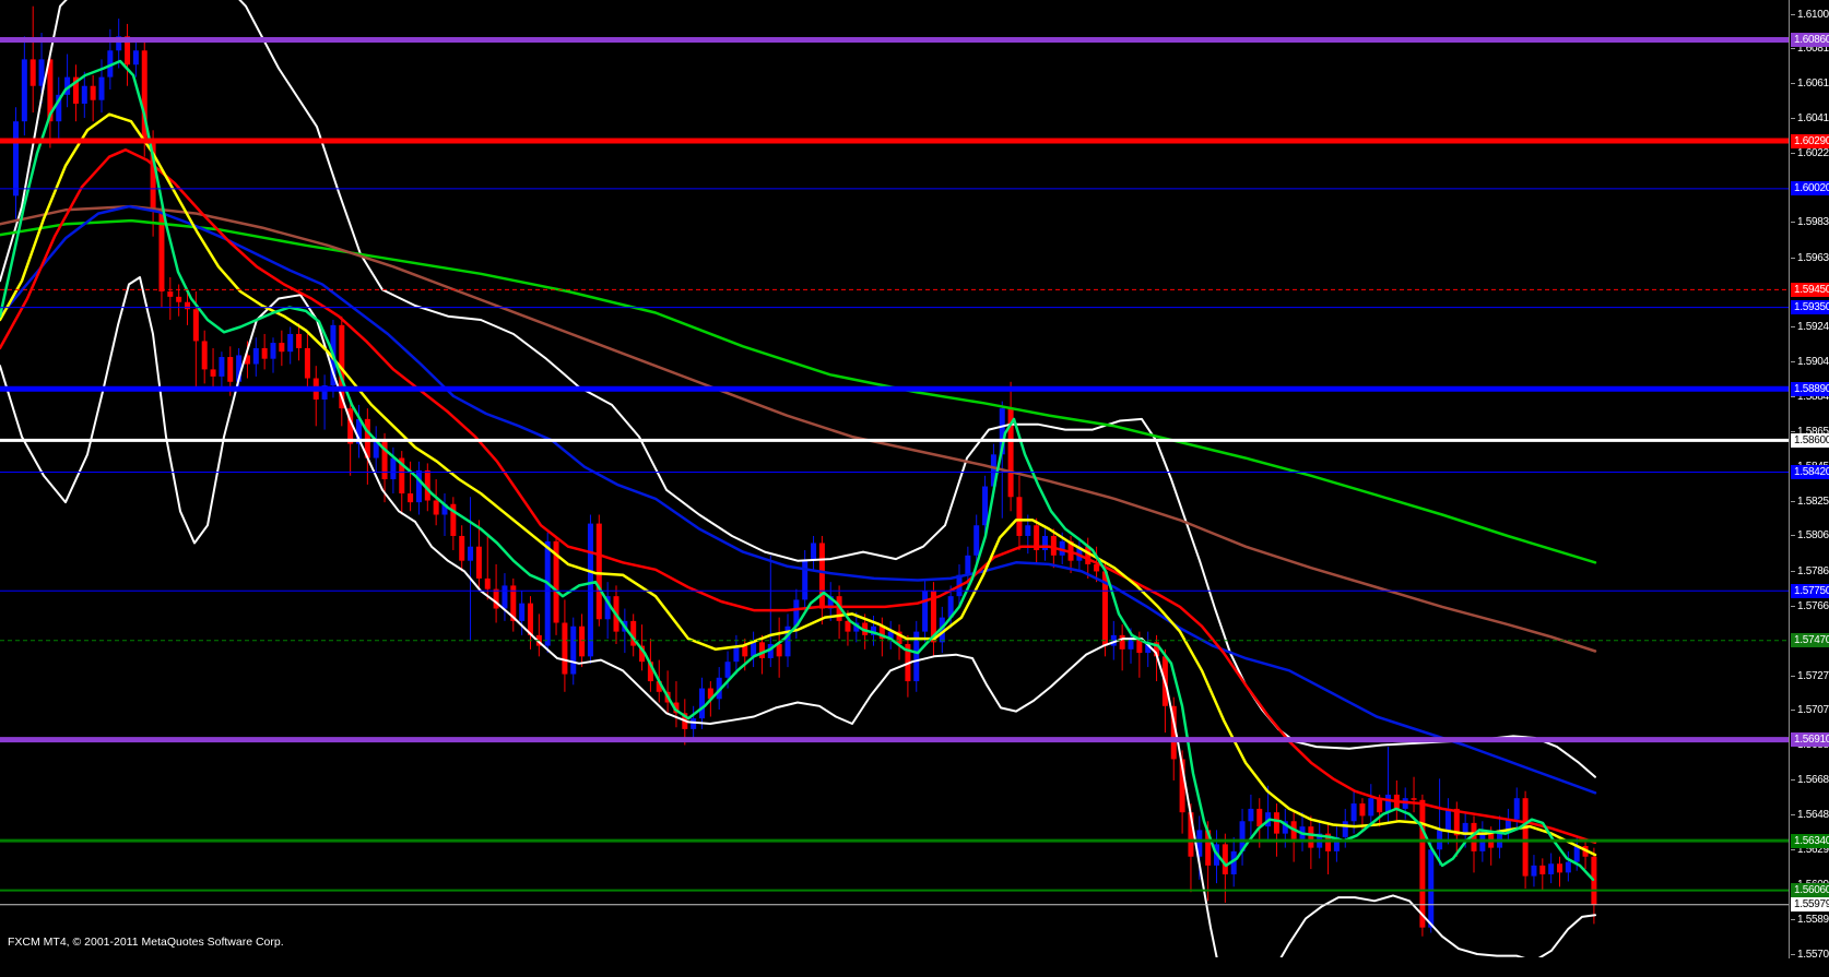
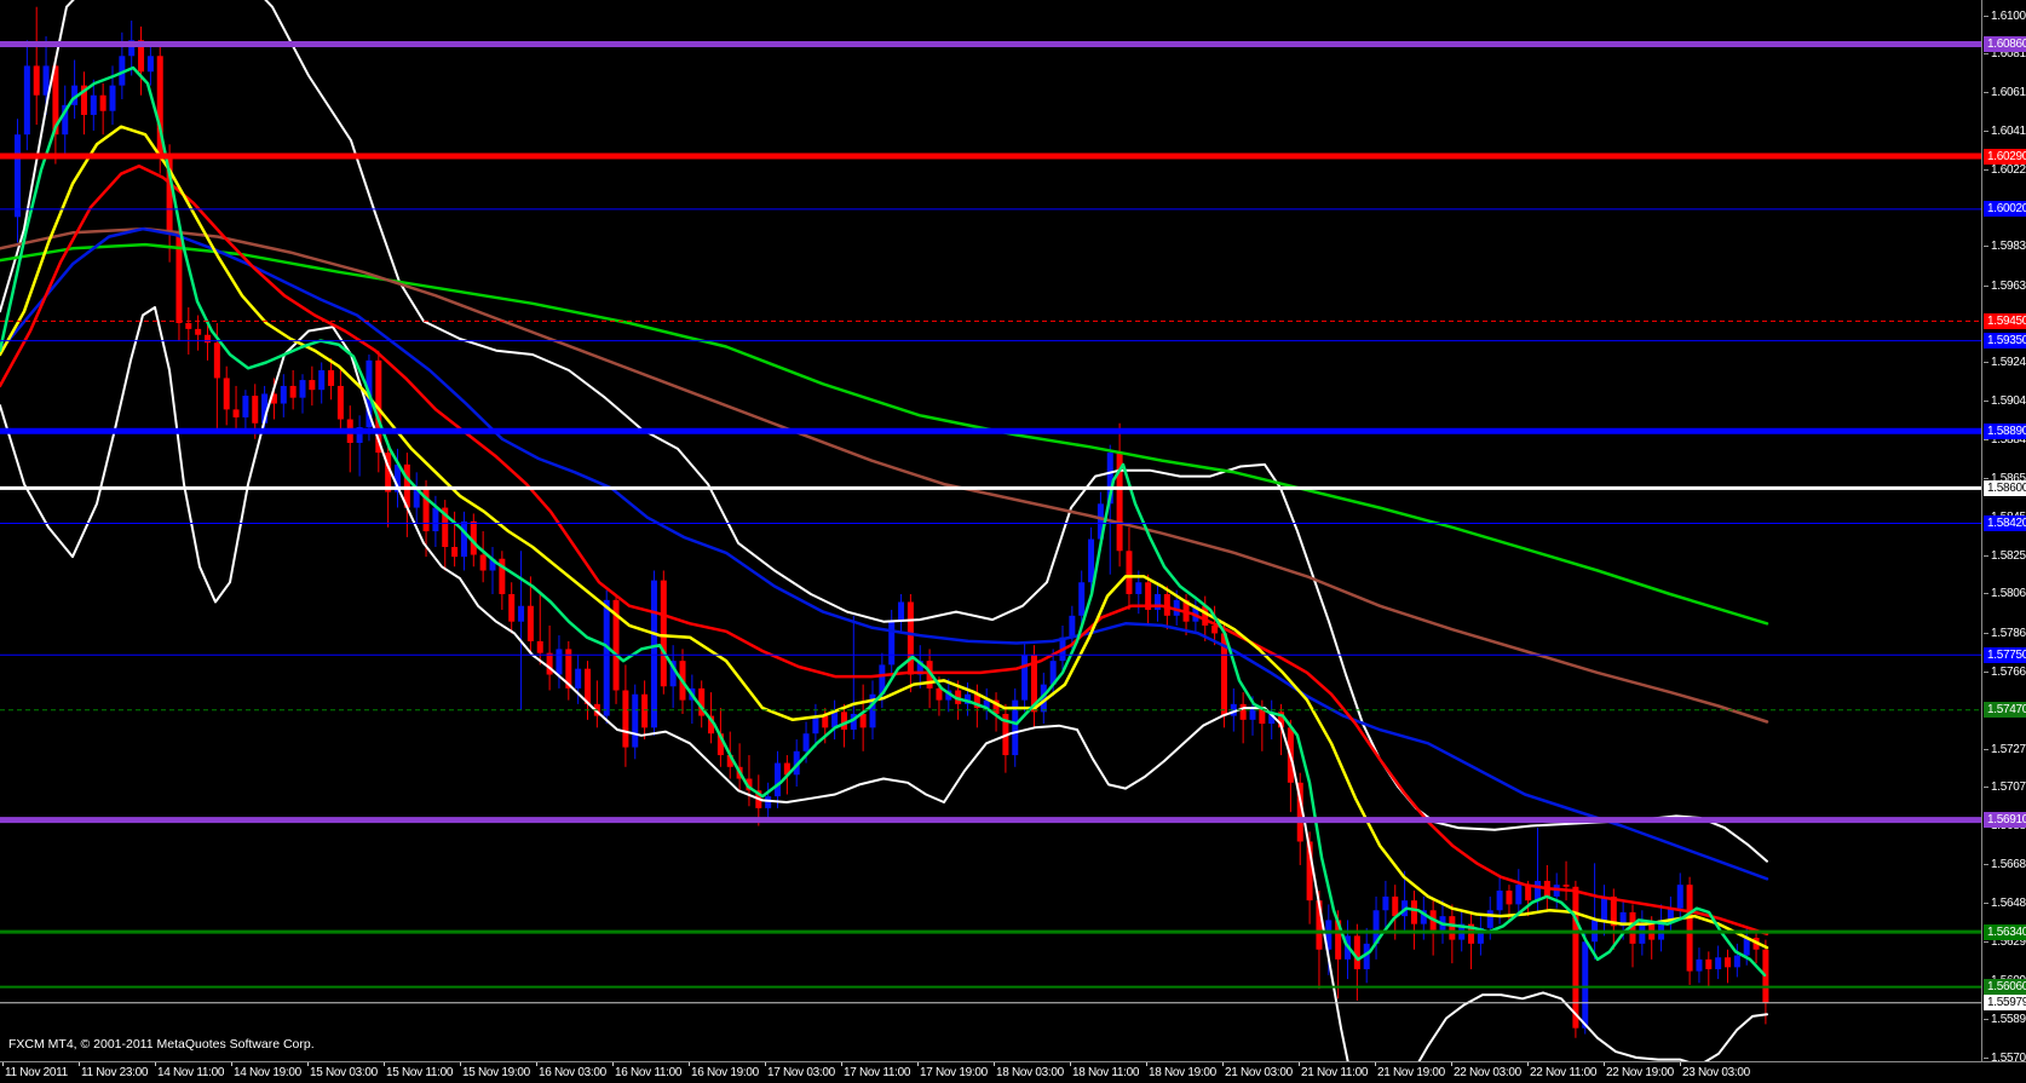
  FXCM MT4, © 2001-2011 MetaQuotes Software Corp.
  1.6100
  1.6081
  1.6061
  1.6041
  1.6022
  1.5983
  1.5963
  1.5924
  1.5904
  1.5884
  1.5865
  1.5825
  1.5806
  1.5786
  1.5766
  1.5727
  1.5707
  1.5668
  1.5648
  1.5629
  1.5589
  1.5570
  1.60860
  1.60290
  1.60020
  1.59450
  1.59350
  1.58890
  1.58600
  1.58420
  1.57750
  1.57470
  1.56910
  1.56340
  1.56060
  1.55979
+ 11 Nov 2011
+ 11 Nov 23:00
+ 14 Nov 11:00
+ 14 Nov 19:00
+ 15 Nov 03:00
+ 15 Nov 11:00
+ 15 Nov 19:00
+ 16 Nov 03:00
+ 16 Nov 11:00
+ 16 Nov 19:00
+ 17 Nov 03:00
+ 17 Nov 11:00
+ 17 Nov 19:00
+ 18 Nov 03:00
+ 18 Nov 11:00
+ 18 Nov 19:00
+ 21 Nov 03:00
+ 21 Nov 11:00
+ 21 Nov 19:00
+ 22 Nov 03:00
+ 22 Nov 11:00
+ 22 Nov 19:00
+ 23 Nov 03:00
